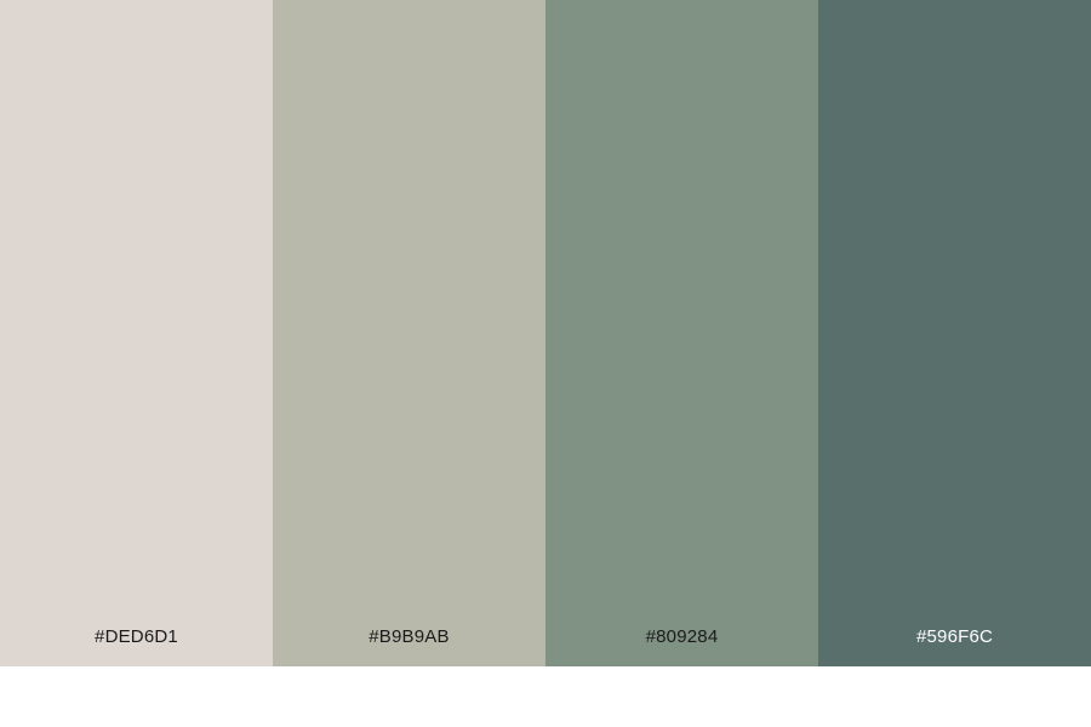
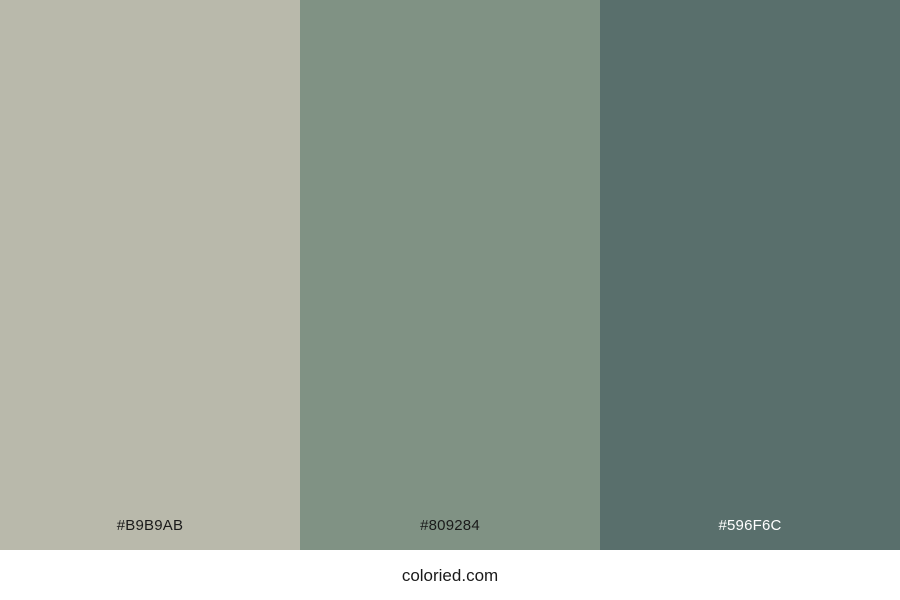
- #DED6D1
  #B9B9AB
  #809284
  #596F6C
+ coloried.com
